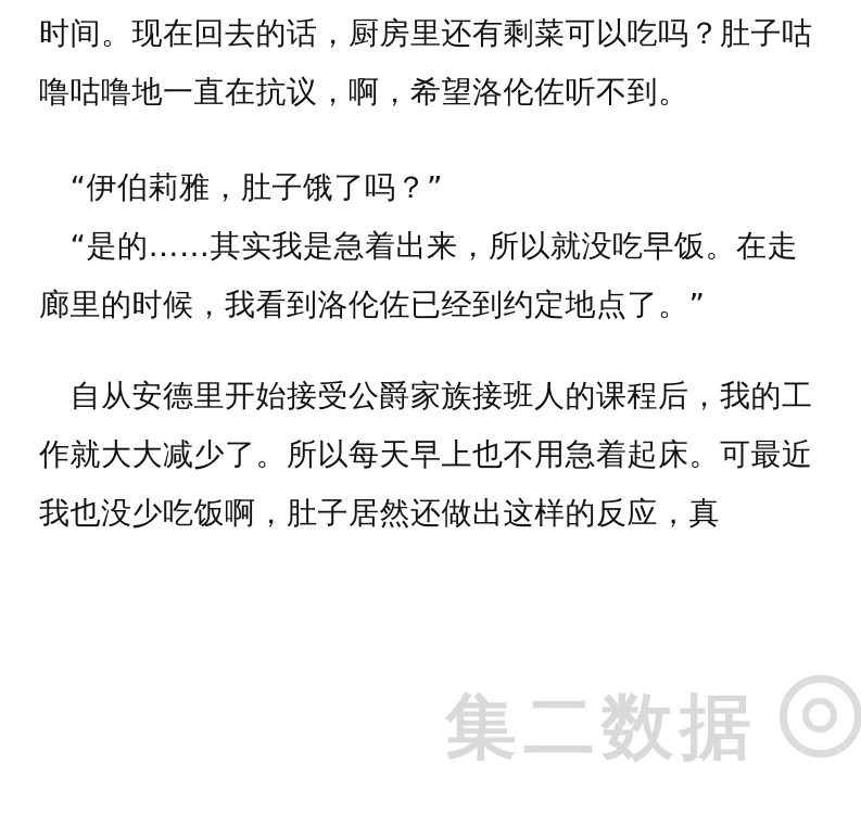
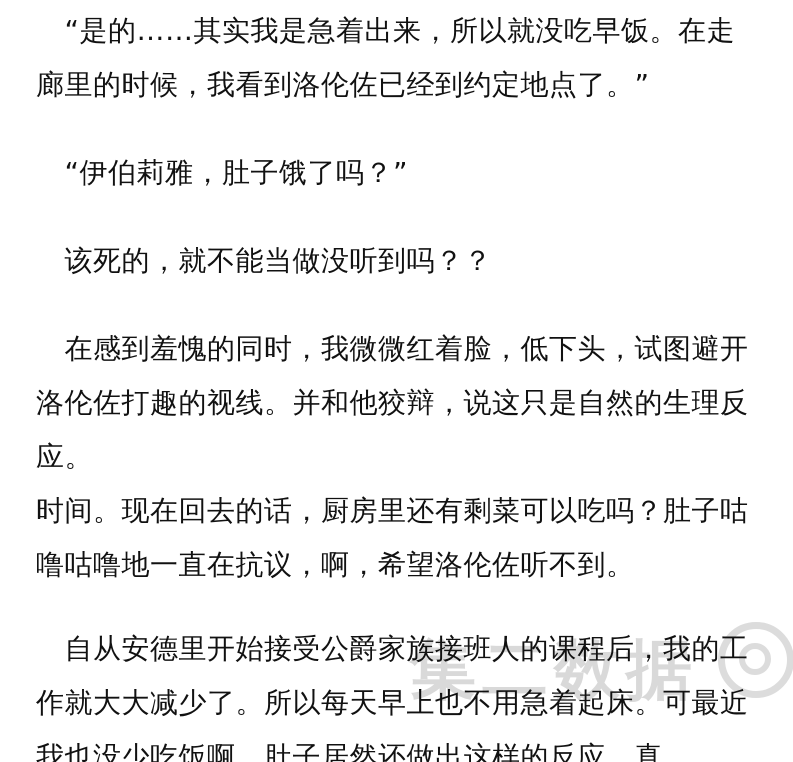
  集二数据
- 时间。现在回去的话，厨房里还有剩菜可以吃吗？肚子咕噜咕噜地一直在抗议，啊，希望洛伦佐听不到。
+ “是的……其实我是急着出来，所以就没吃早饭。在走廊里的时候，我看到洛伦佐已经到约定地点了。”
  “伊伯莉雅，肚子饿了吗？”
+ 该死的，就不能当做没听到吗？？
+ 在感到羞愧的同时，我微微红着脸，低下头，试图避开洛伦佐打趣的视线。并和他狡辩，说这只是自然的生理反应。
- “是的……其实我是急着出来，所以就没吃早饭。在走廊里的时候，我看到洛伦佐已经到约定地点了。”
+ 时间。现在回去的话，厨房里还有剩菜可以吃吗？肚子咕噜咕噜地一直在抗议，啊，希望洛伦佐听不到。
  自从安德里开始接受公爵家族接班人的课程后，我的工作就大大减少了。所以每天早上也不用急着起床。可最近我也没少吃饭啊，肚子居然还做出这样的反应，真
